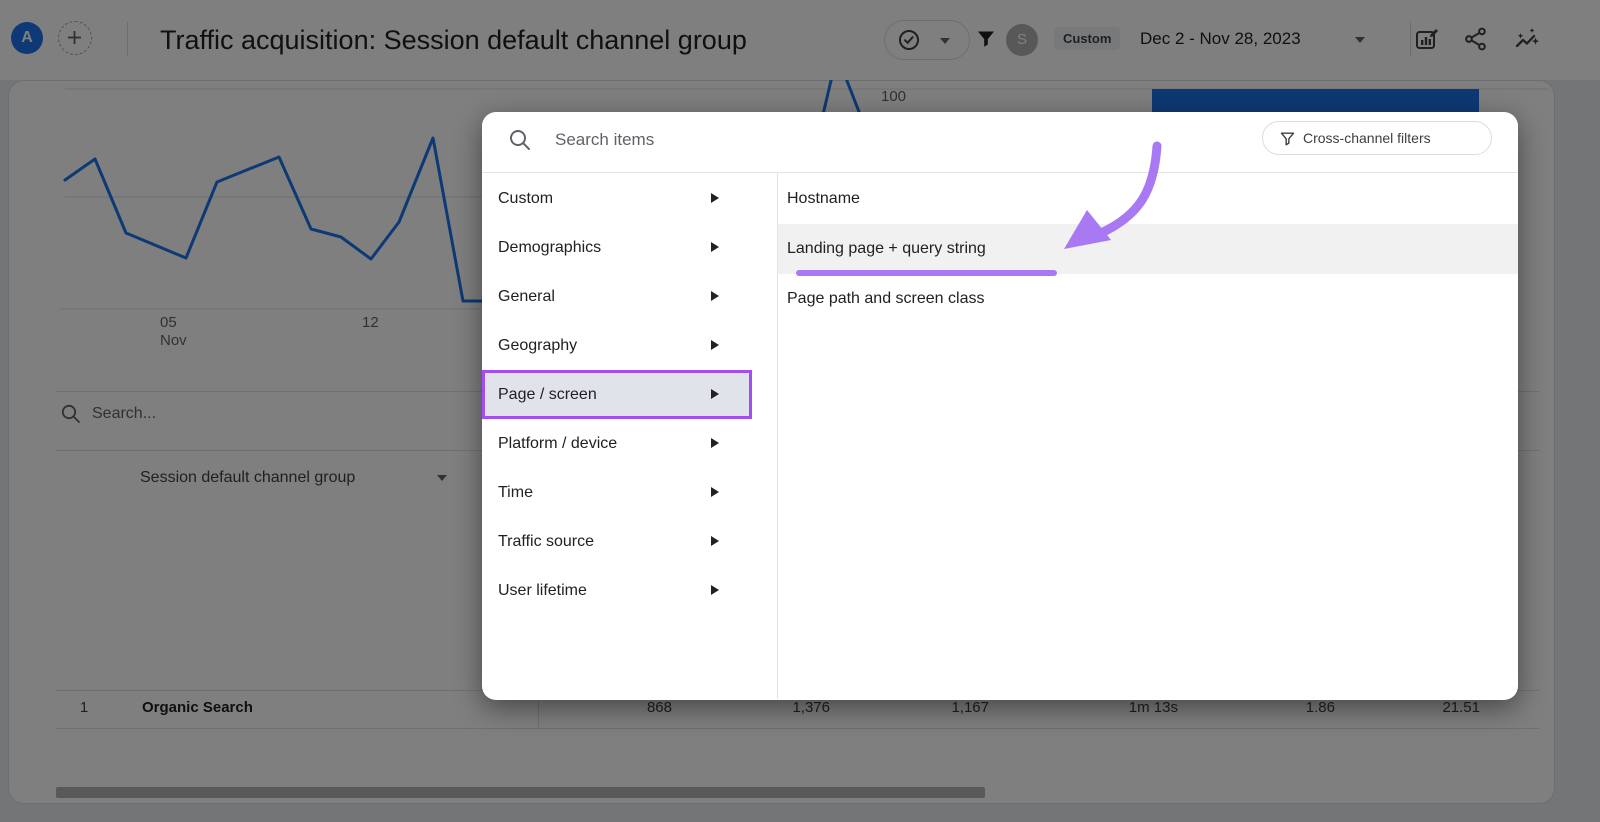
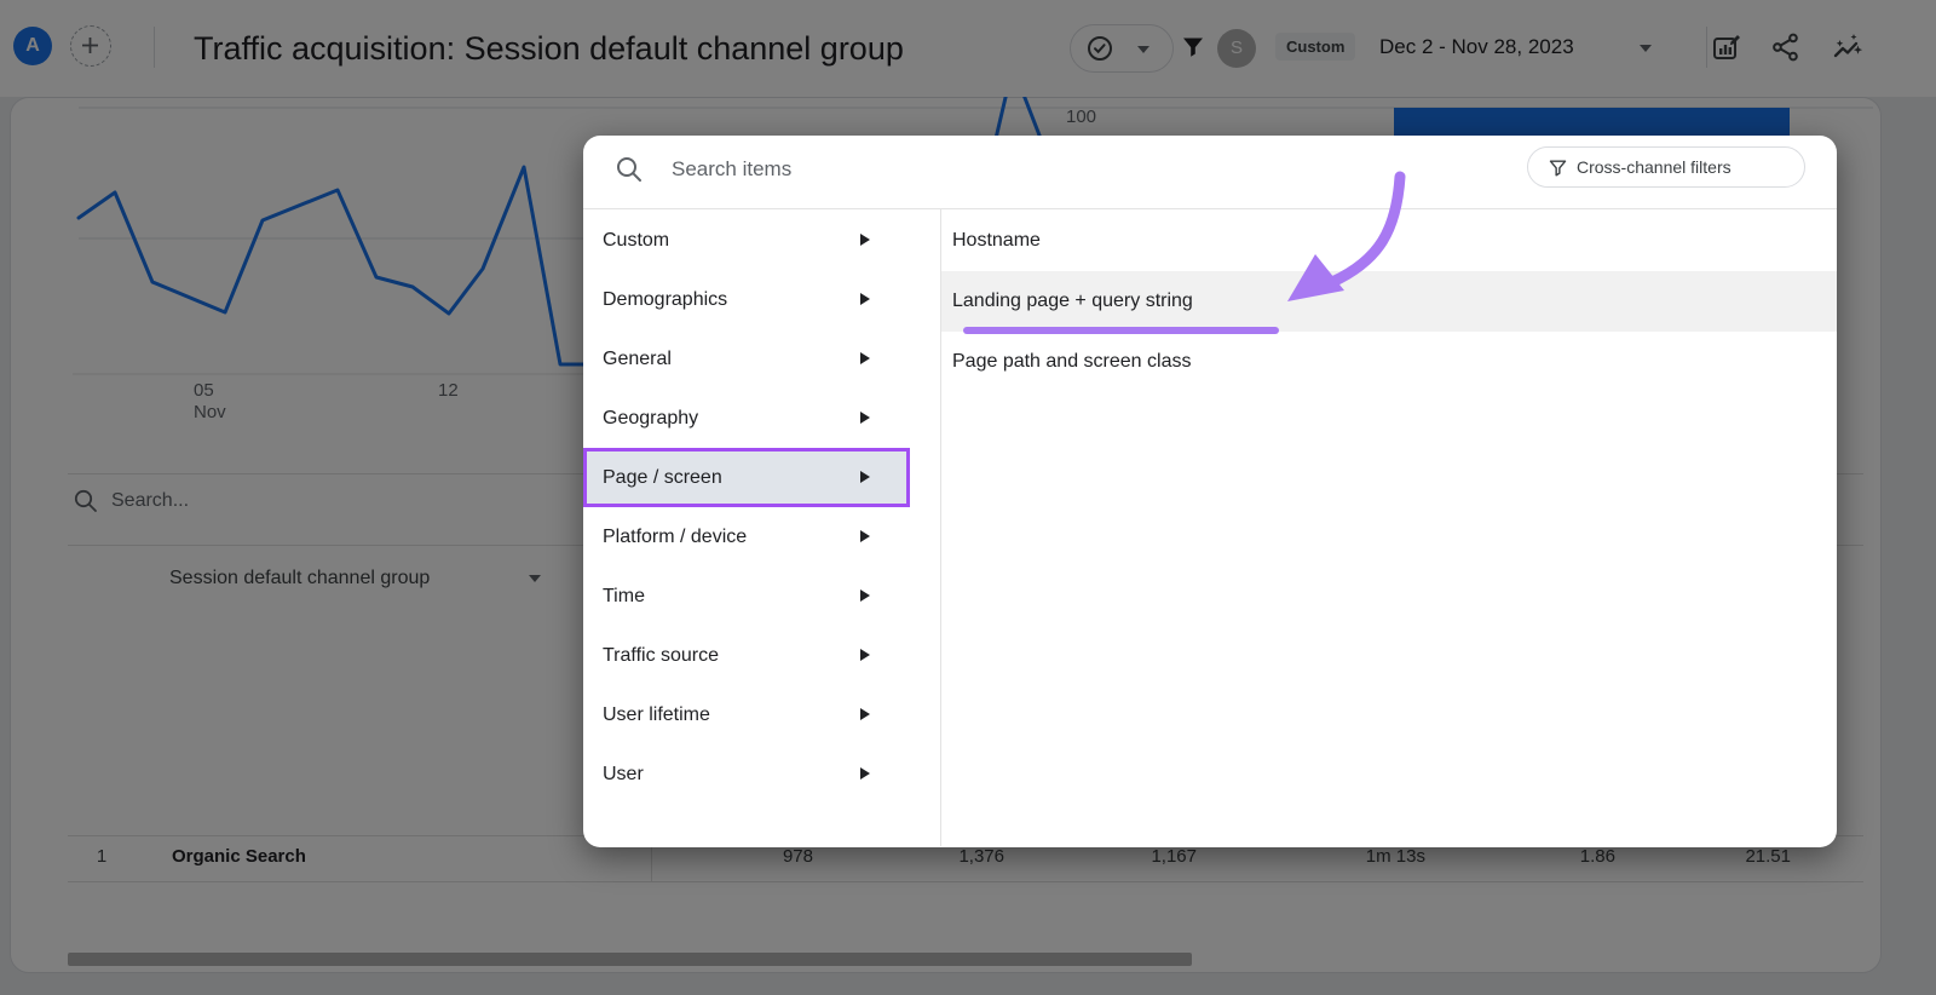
  05
  Nov
  12
  100
  A
  Traffic acquisition: Session default channel group
  S
  Custom
  Dec 2 - Nov 28, 2023
  Search...
  Session default channel group
  1
  Organic Search
- 868
+ 978
  1,376
  1,167
  1m 13s
  1.86
  21.51
  Search items
  Cross-channel filters
  Custom
  Demographics
  General
  Geography
  Page / screen
  Platform / device
  Time
  Traffic source
  User lifetime
+ User
  Hostname
  Landing page + query string
  Page path and screen class
